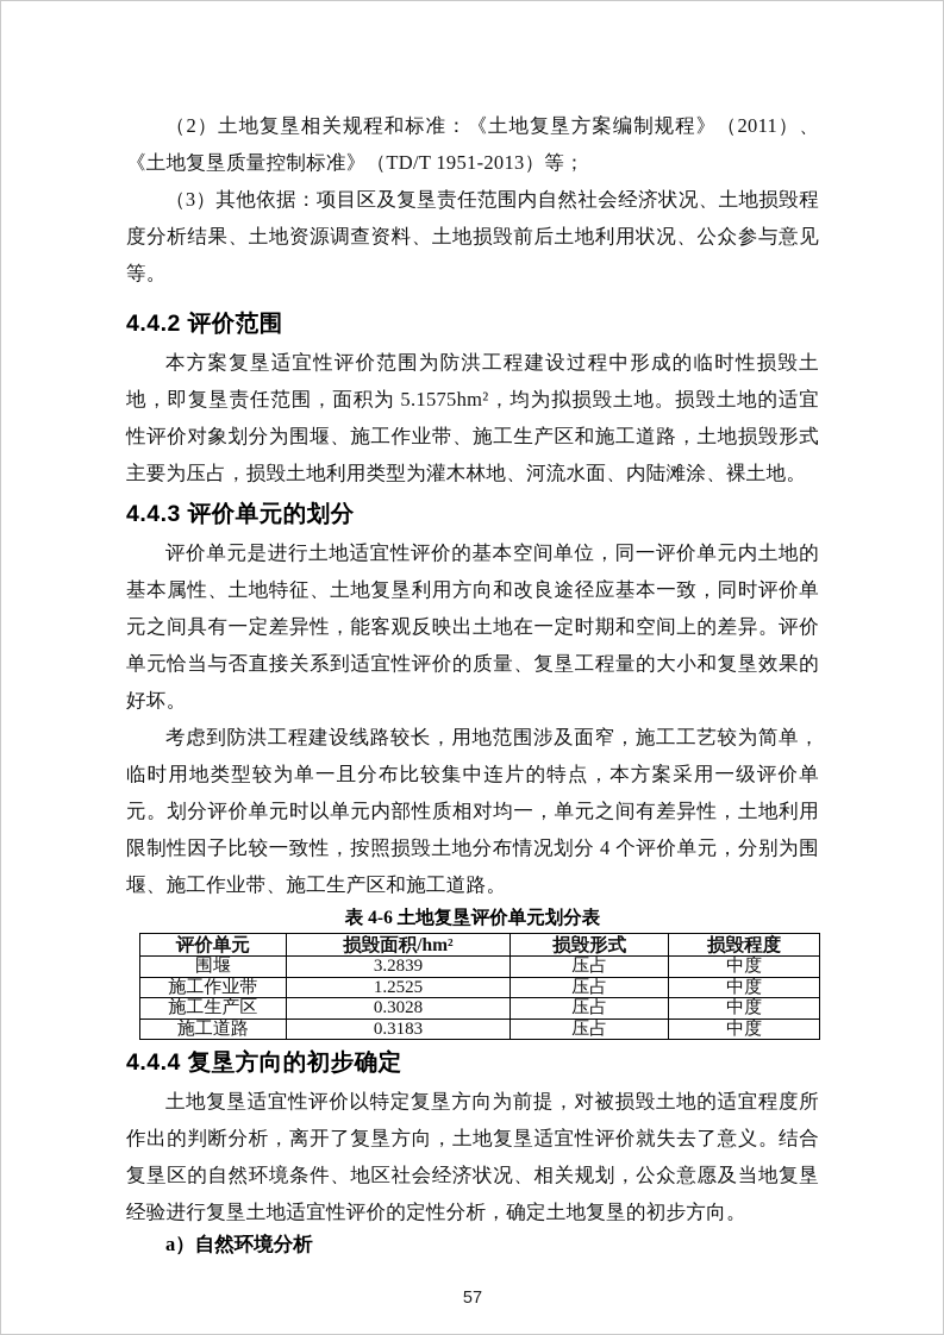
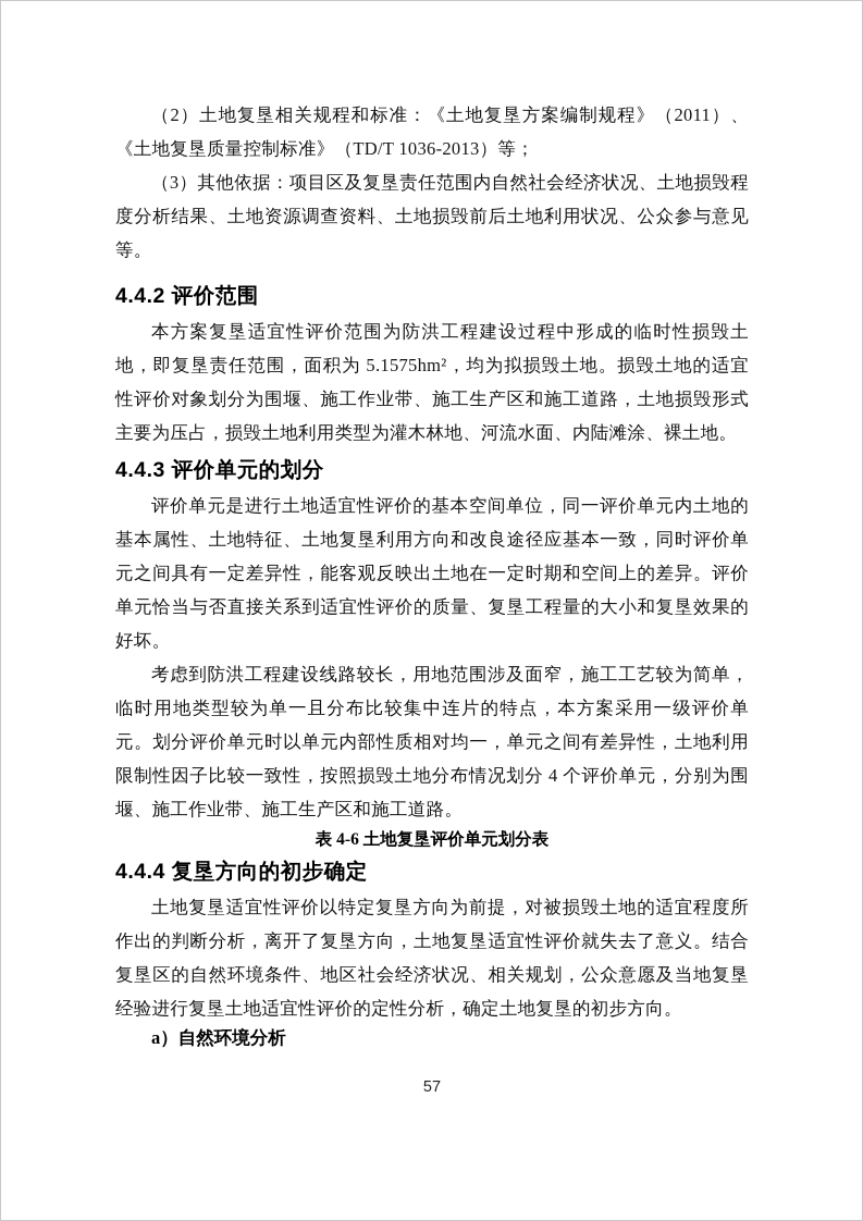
- （2）土地复垦相关规程和标准：《土地复垦方案编制规程》（2011）、《土地复垦质量控制标准》（TD/T 1951-2013）等；
+ （2）土地复垦相关规程和标准：《土地复垦方案编制规程》（2011）、《土地复垦质量控制标准》（TD/T 1036-2013）等；
  （3）其他依据：项目区及复垦责任范围内自然社会经济状况、土地损毁程度分析结果、土地资源调查资料、土地损毁前后土地利用状况、公众参与意见等。
  4.4.2 评价范围
  本方案复垦适宜性评价范围为防洪工程建设过程中形成的临时性损毁土地，即复垦责任范围，面积为 5.1575hm²，均为拟损毁土地。损毁土地的适宜性评价对象划分为围堰、施工作业带、施工生产区和施工道路，土地损毁形式主要为压占，损毁土地利用类型为灌木林地、河流水面、内陆滩涂、裸土地。
  4.4.3 评价单元的划分
  评价单元是进行土地适宜性评价的基本空间单位，同一评价单元内土地的基本属性、土地特征、土地复垦利用方向和改良途径应基本一致，同时评价单元之间具有一定差异性，能客观反映出土地在一定时期和空间上的差异。评价单元恰当与否直接关系到适宜性评价的质量、复垦工程量的大小和复垦效果的好坏。
  考虑到防洪工程建设线路较长，用地范围涉及面窄，施工工艺较为简单，临时用地类型较为单一且分布比较集中连片的特点，本方案采用一级评价单元。划分评价单元时以单元内部性质相对均一，单元之间有差异性，土地利用限制性因子比较一致性，按照损毁土地分布情况划分 4 个评价单元，分别为围堰、施工作业带、施工生产区和施工道路。
  表 4-6 土地复垦评价单元划分表
- 评价单元	损毁面积/hm²	损毁形式	损毁程度
- 围堰	3.2839	压占	中度
- 施工作业带	1.2525	压占	中度
- 施工生产区	0.3028	压占	中度
- 施工道路	0.3183	压占	中度
  4.4.4 复垦方向的初步确定
  土地复垦适宜性评价以特定复垦方向为前提，对被损毁土地的适宜程度所作出的判断分析，离开了复垦方向，土地复垦适宜性评价就失去了意义。结合复垦区的自然环境条件、地区社会经济状况、相关规划，公众意愿及当地复垦经验进行复垦土地适宜性评价的定性分析，确定土地复垦的初步方向。
  a）自然环境分析
  57
